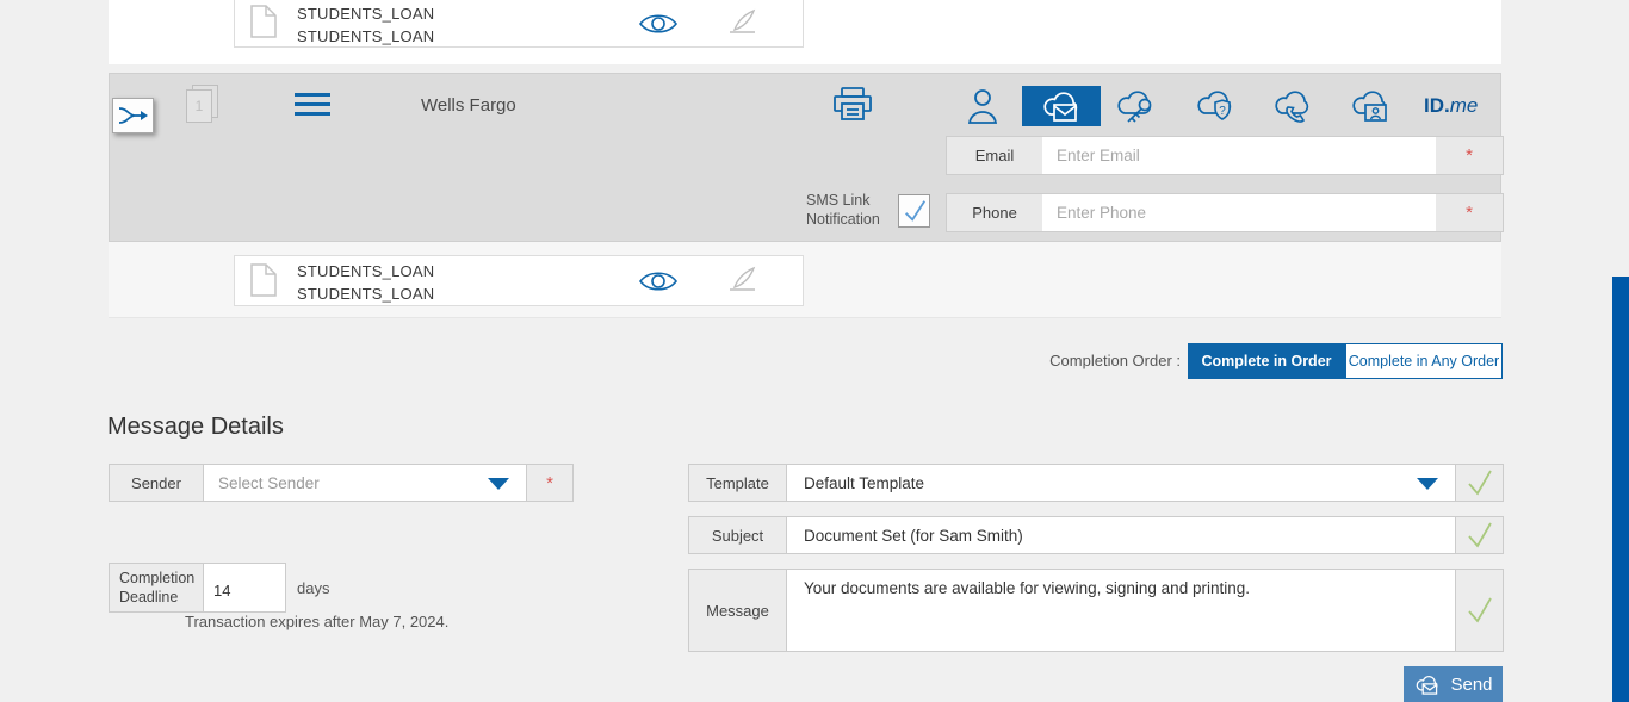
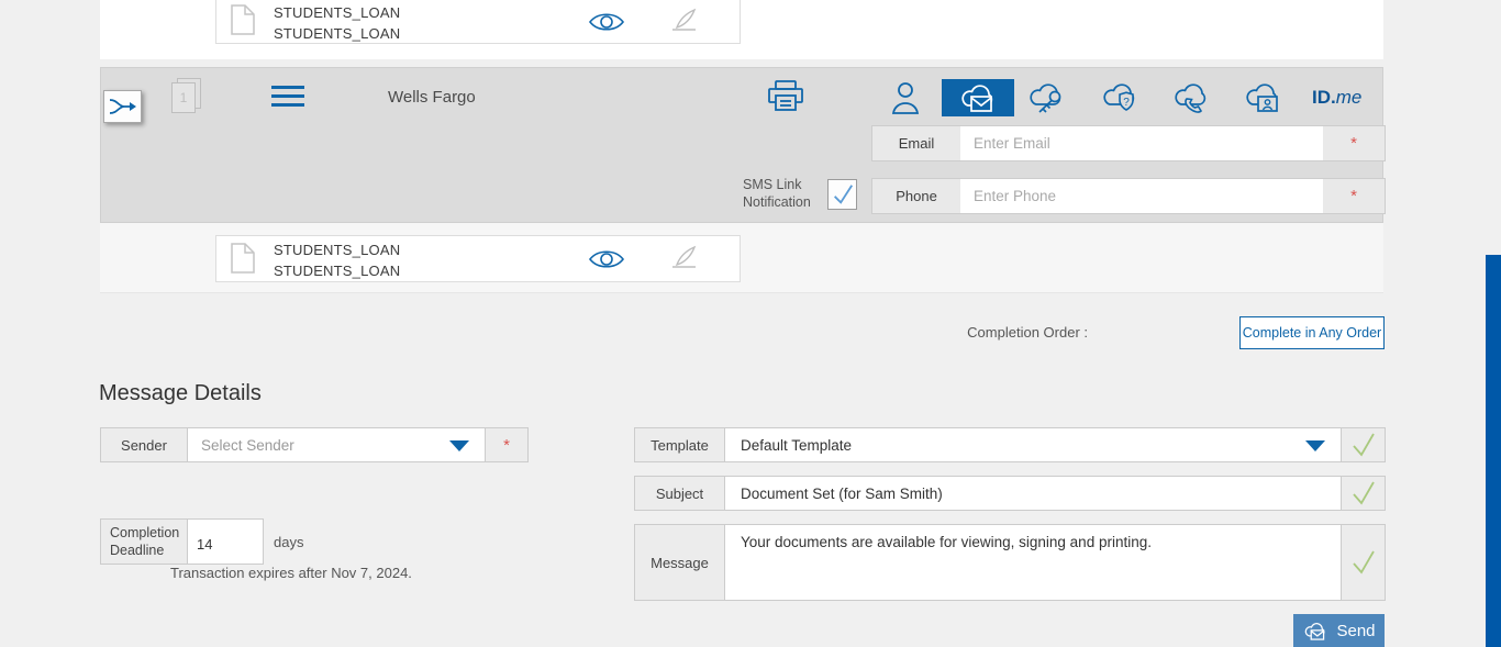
  STUDENTS_LOAN
  STUDENTS_LOAN
  1
  Wells Fargo
  ?
  ID.me
  Email
  Enter Email
  *
  SMS Link
  Notification
  Phone
  Enter Phone
  *
  STUDENTS_LOAN
  STUDENTS_LOAN
  Completion Order :
- Complete in Order
  Complete in Any Order
  Message Details
  Sender
  Select Sender
  *
  Completion
  Deadline
  14
  days
- Transaction expires after May 7, 2024.
+ Transaction expires after Nov 7, 2024.
  Template
  Default Template
  Subject
  Document Set (for Sam Smith)
  Message
  Your documents are available for viewing, signing and printing.
  Send
